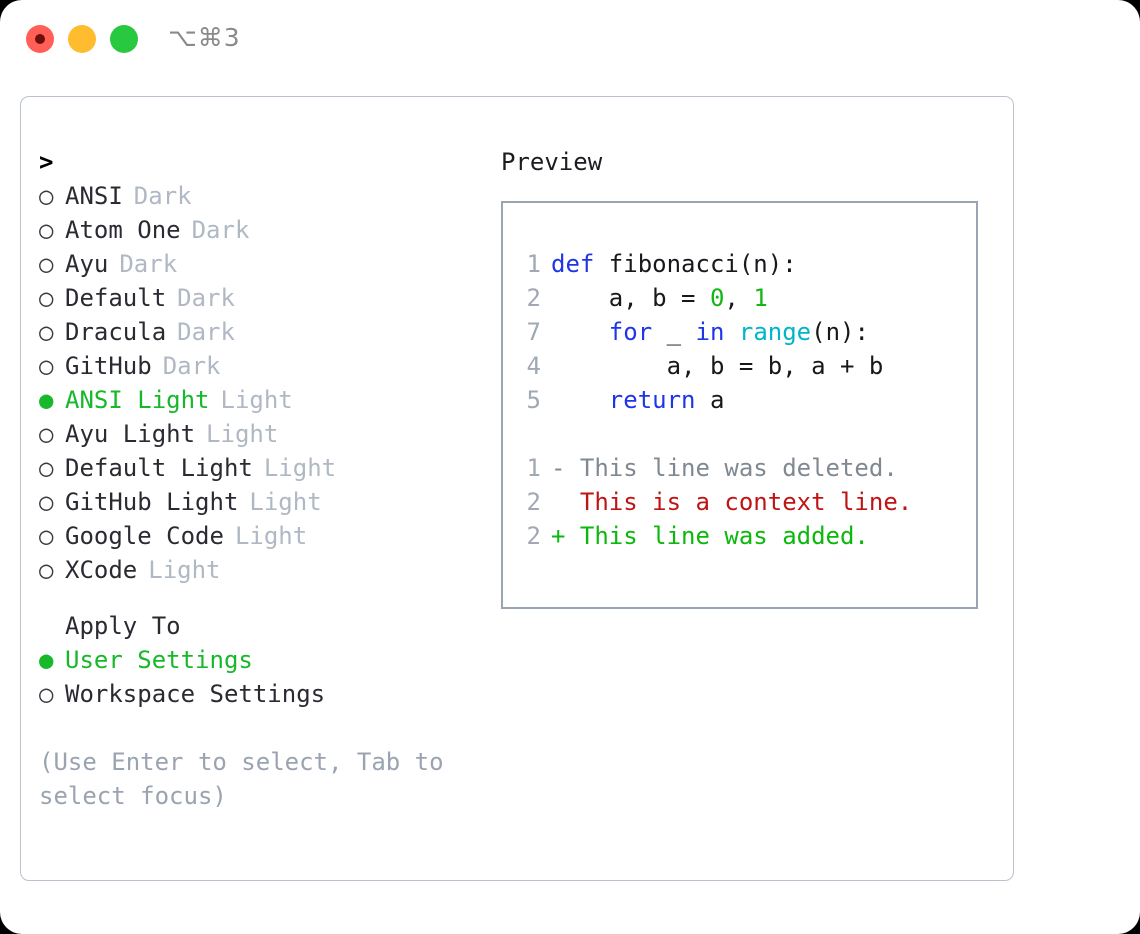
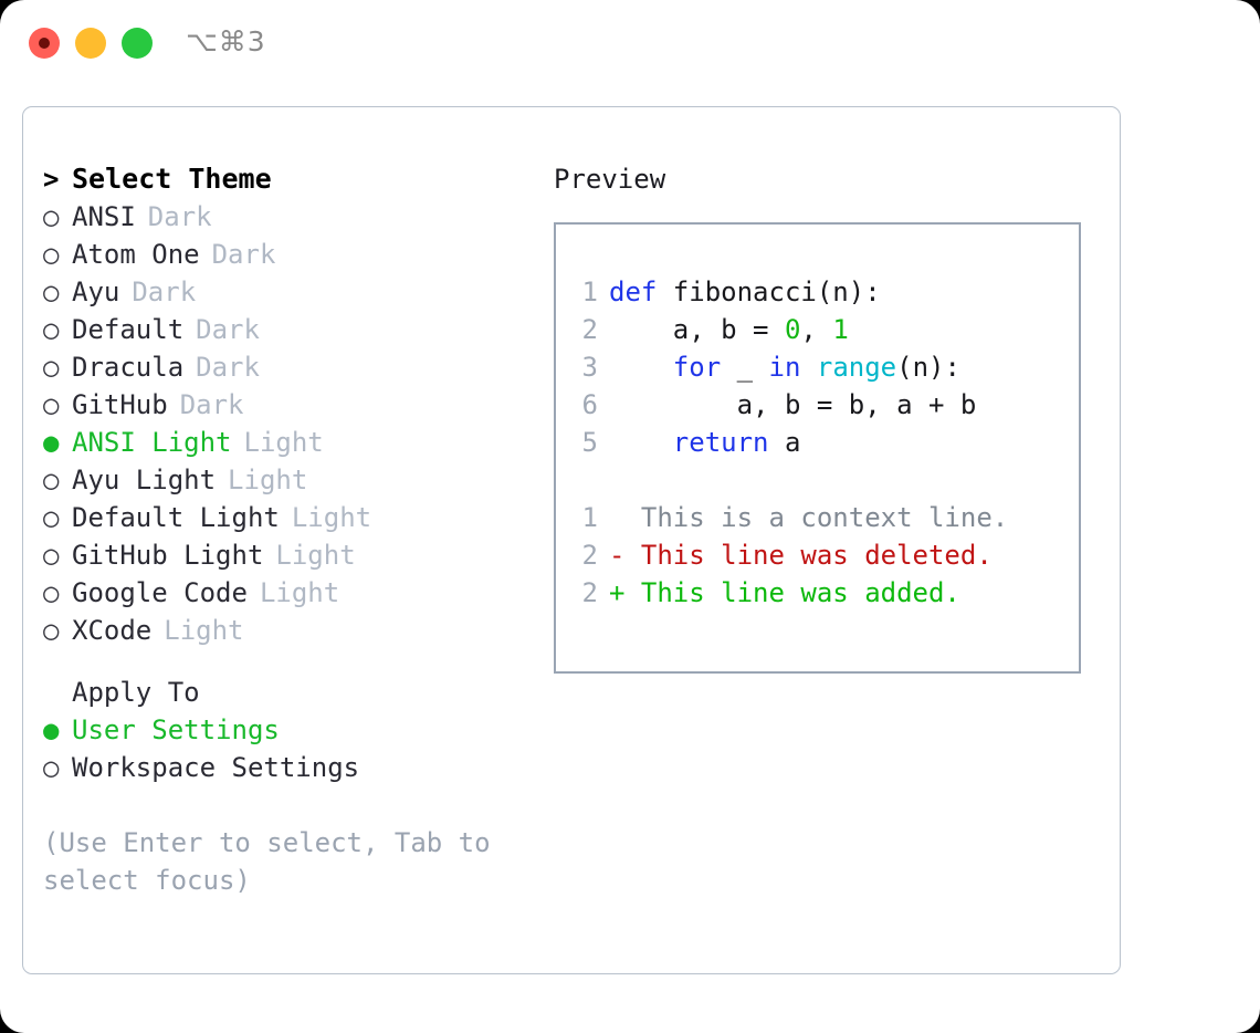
  ⌥⌘3
  >
+ Select Theme
  ○
  ANSI
  Dark
  ○
  Atom One
  Dark
  ○
  Ayu
  Dark
  ○
  Default
  Dark
  ○
  Dracula
  Dark
  ○
  GitHub
  Dark
  ●
  ANSI Light
  Light
  ○
  Ayu Light
  Light
  ○
  Default Light
  Light
  ○
  GitHub Light
  Light
  ○
  Google Code
  Light
  ○
  XCode
  Light
  Apply To
  ●
  User Settings
  ○
  Workspace Settings
  (Use Enter to select, Tab to select focus)
  Preview
  1
  def fibonacci(n):
  2
  a, b = 0, 1
- 7
+ 3
  for _ in range(n):
- 4
+ 6
  a, b = b, a + b
  5
  return a
  1
- - This line was deleted.
+ This is a context line.
  2
- This is a context line.
+ - This line was deleted.
  2
  + This line was added.
